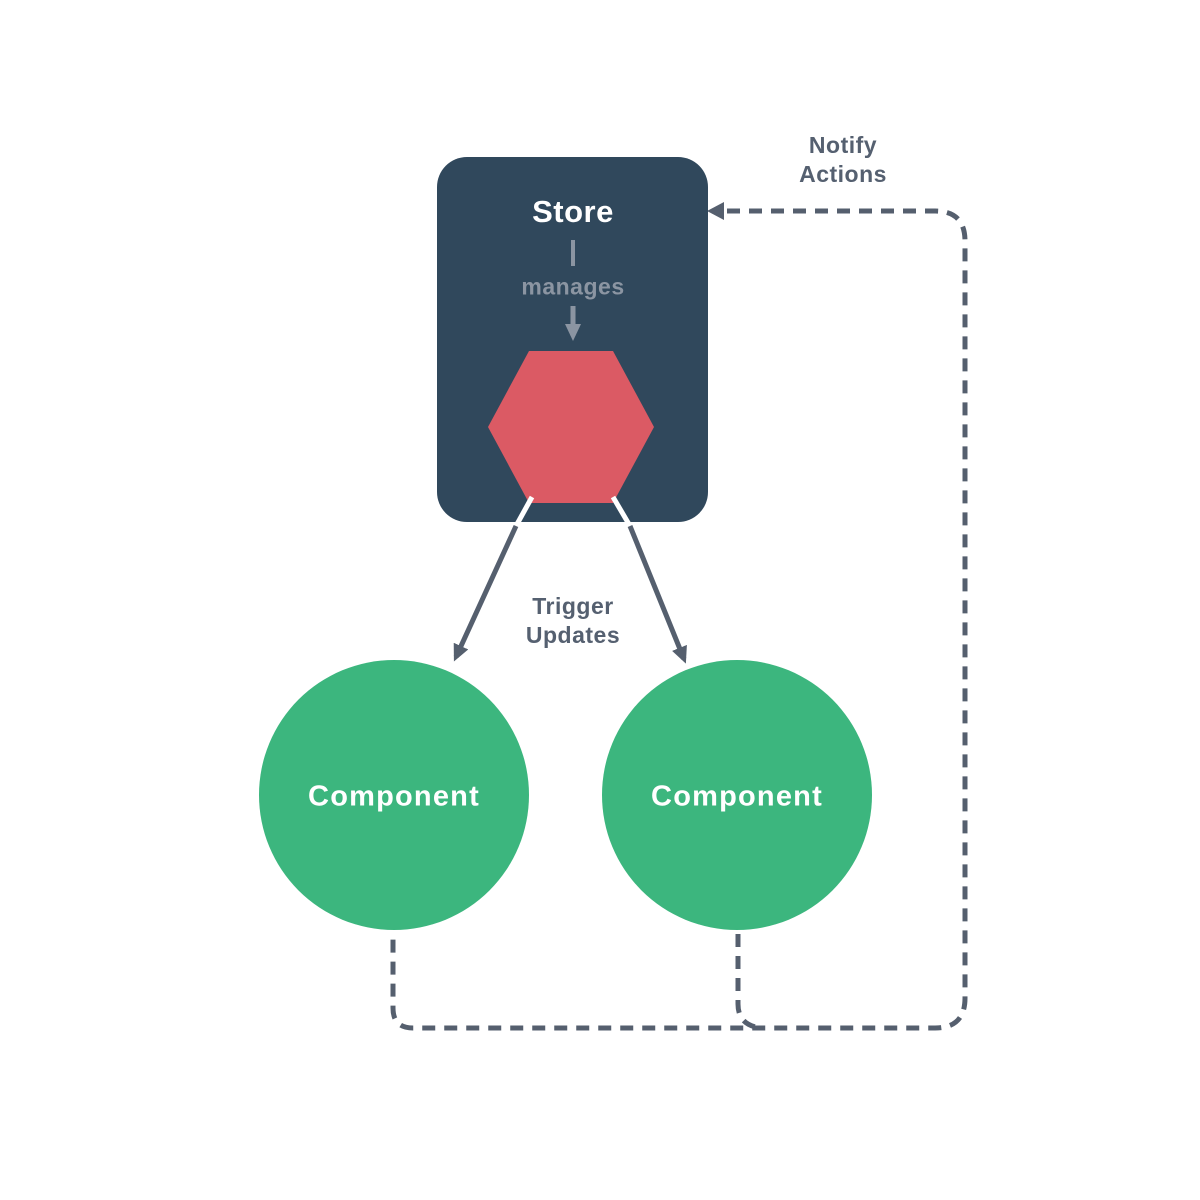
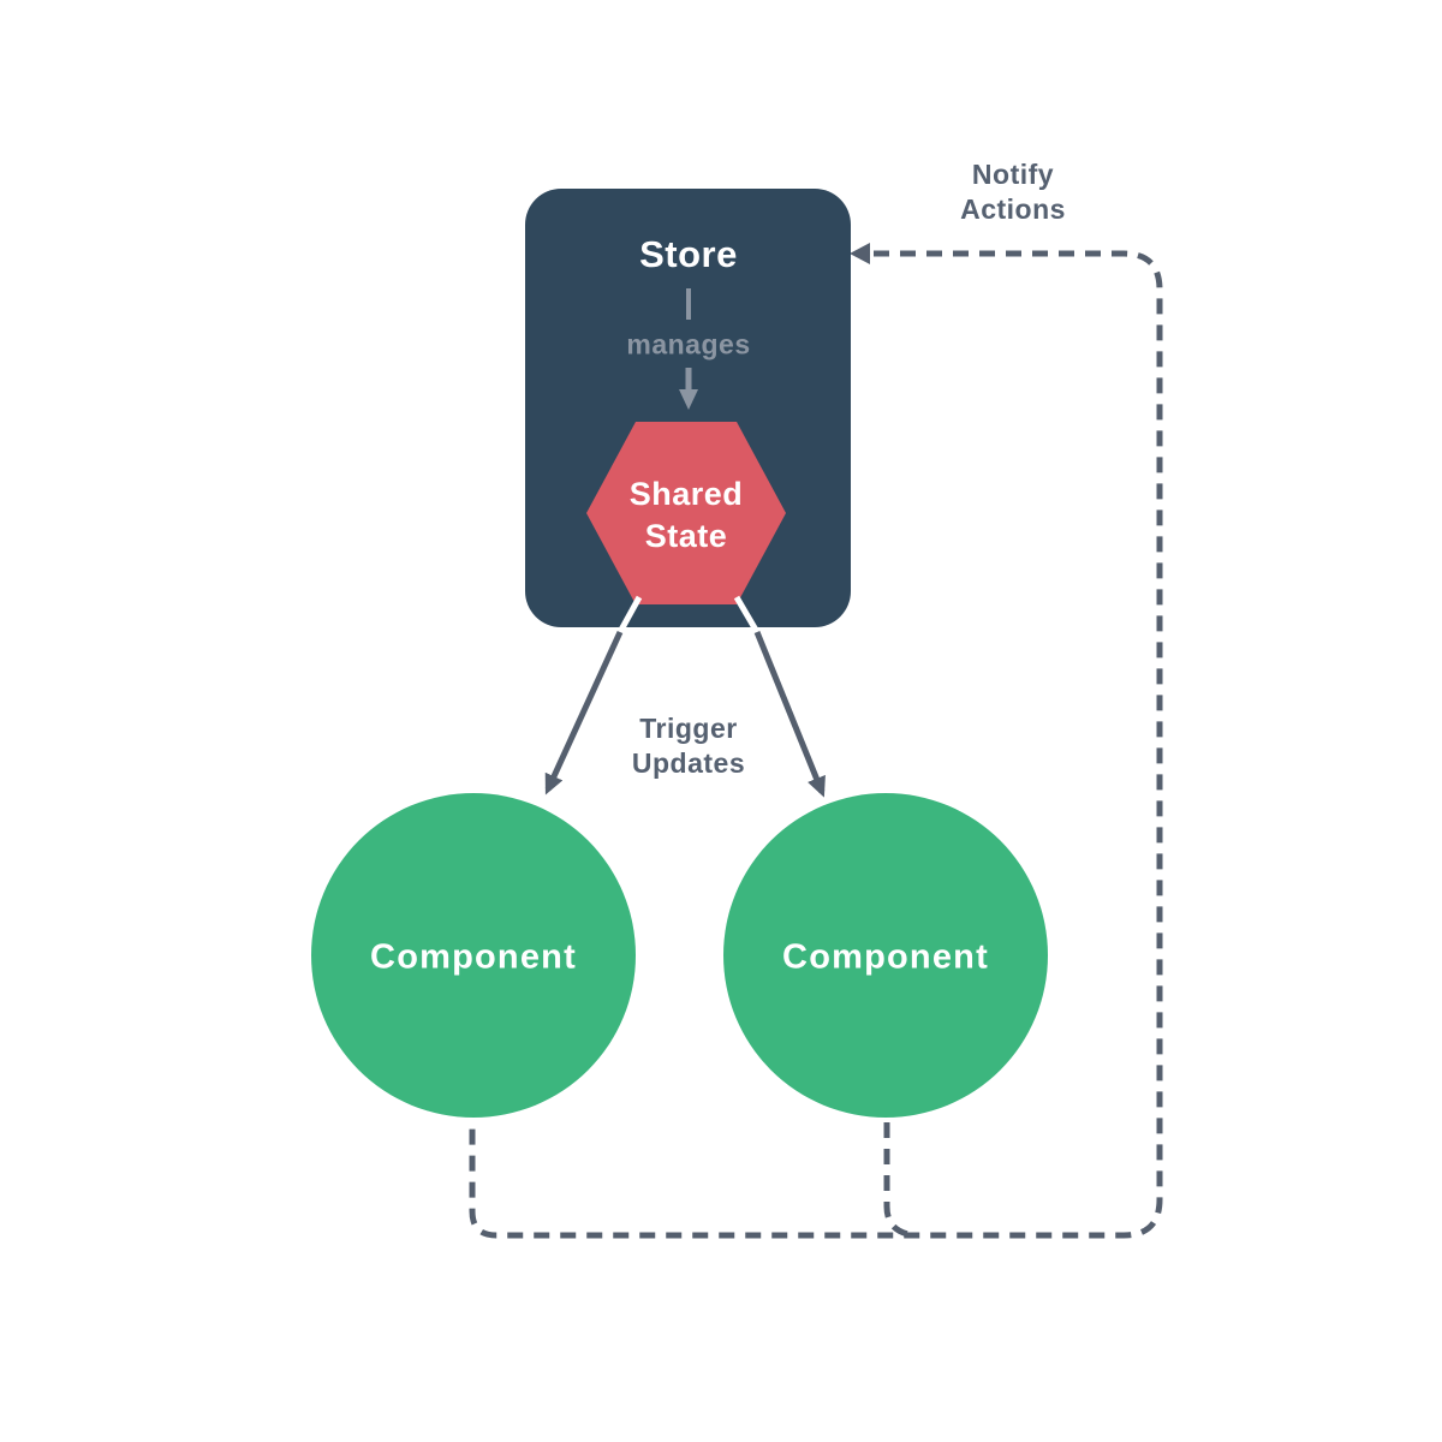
  Store
  manages
+ Shared
+ State
  Trigger
  Updates
  Notify
  Actions
  Component
  Component
